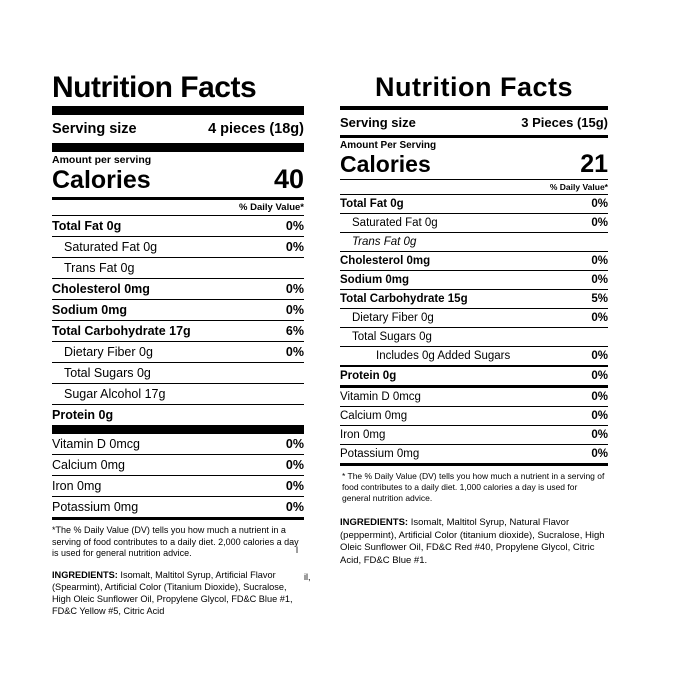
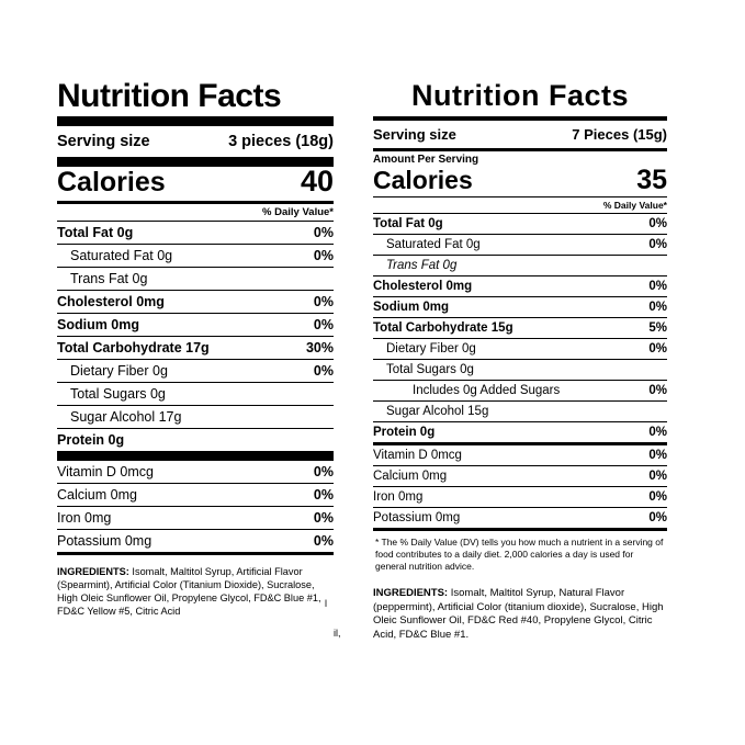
  Nutrition Facts
  Serving size
- 4 pieces (18g)
+ 3 pieces (18g)
- Amount per serving
  Calories
  40
  % Daily Value*
  Total Fat 0g
  0%
  Saturated Fat 0g
  0%
  Trans Fat 0g
  Cholesterol 0mg
  0%
  Sodium 0mg
  0%
  Total Carbohydrate 17g
- 6%
+ 30%
  Dietary Fiber 0g
  0%
  Total Sugars 0g
  Sugar Alcohol 17g
  Protein 0g
  Vitamin D 0mcg
  0%
  Calcium 0mg
  0%
  Iron 0mg
  0%
  Potassium 0mg
  0%
- *The % Daily Value (DV) tells you how much a nutrient in a serving of food contributes to a daily diet. 2,000 calories a day is used for general nutrition advice.
  INGREDIENTS: Isomalt, Maltitol Syrup, Artificial Flavor (Spearmint), Artificial Color (Titanium Dioxide), Sucralose, High Oleic Sunflower Oil, Propylene Glycol, FD&C Blue #1, FD&C Yellow #5, Citric Acid
  l
  il,
  Nutrition Facts
  Serving size
- 3 Pieces (15g)
+ 7 Pieces (15g)
  Amount Per Serving
  Calories
- 21
+ 35
  % Daily Value*
  Total Fat 0g
  0%
  Saturated Fat 0g
  0%
  Trans Fat 0g
  Cholesterol 0mg
  0%
  Sodium 0mg
  0%
  Total Carbohydrate 15g
  5%
  Dietary Fiber 0g
  0%
  Total Sugars 0g
  Includes 0g Added Sugars
  0%
+ Sugar Alcohol 15g
  Protein 0g
  0%
  Vitamin D 0mcg
  0%
  Calcium 0mg
  0%
  Iron 0mg
  0%
  Potassium 0mg
  0%
- * The % Daily Value (DV) tells you how much a nutrient in a serving of food contributes to a daily diet. 1,000 calories a day is used for general nutrition advice.
+ * The % Daily Value (DV) tells you how much a nutrient in a serving of food contributes to a daily diet. 2,000 calories a day is used for general nutrition advice.
  INGREDIENTS: Isomalt, Maltitol Syrup, Natural Flavor (peppermint), Artificial Color (titanium dioxide), Sucralose, High Oleic Sunflower Oil, FD&C Red #40, Propylene Glycol, Citric Acid, FD&C Blue #1.
